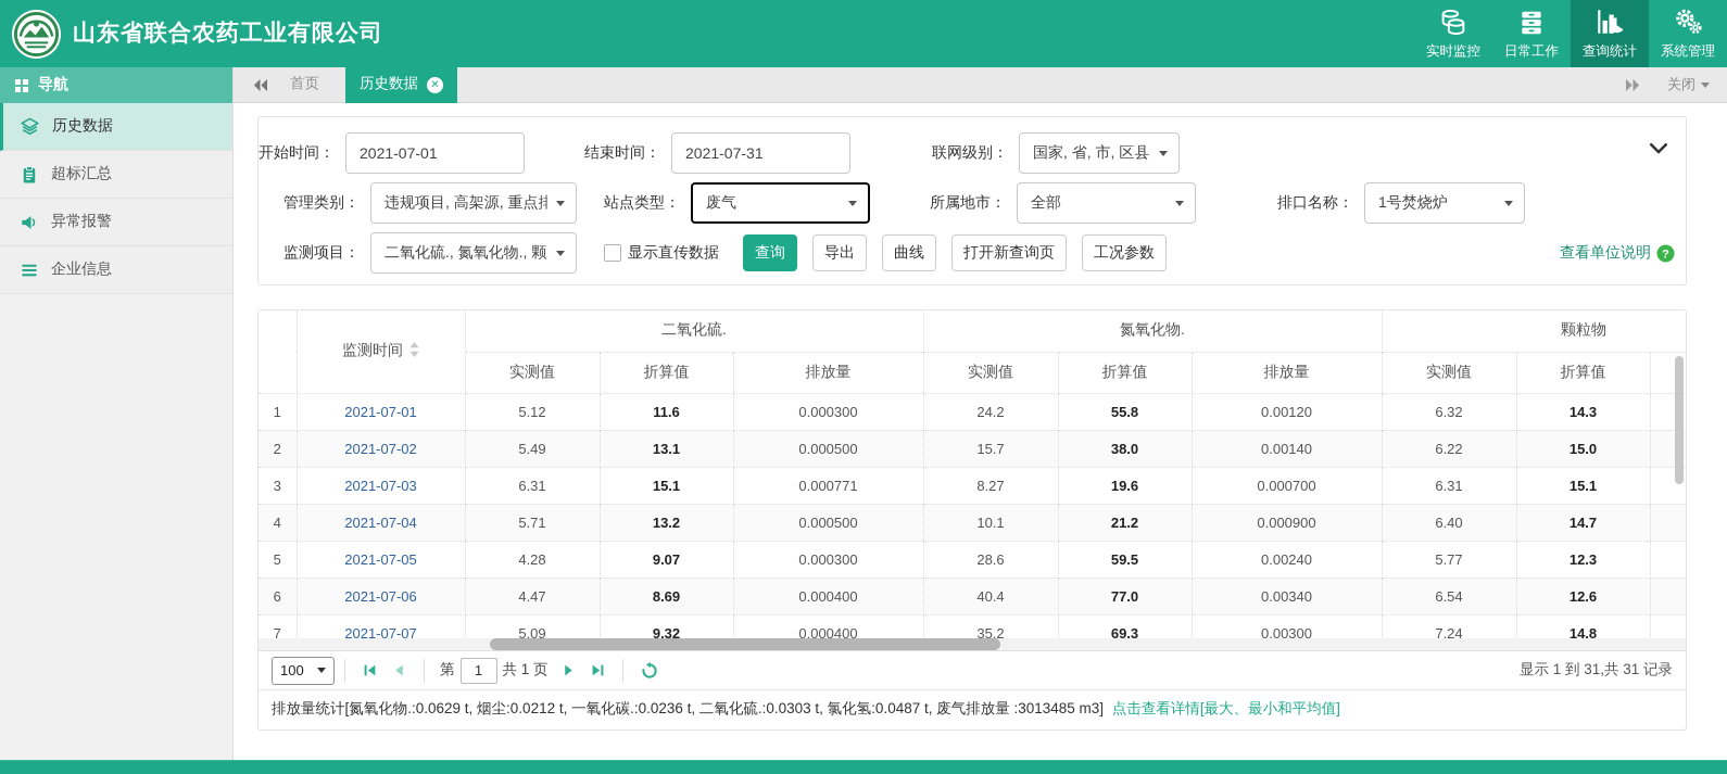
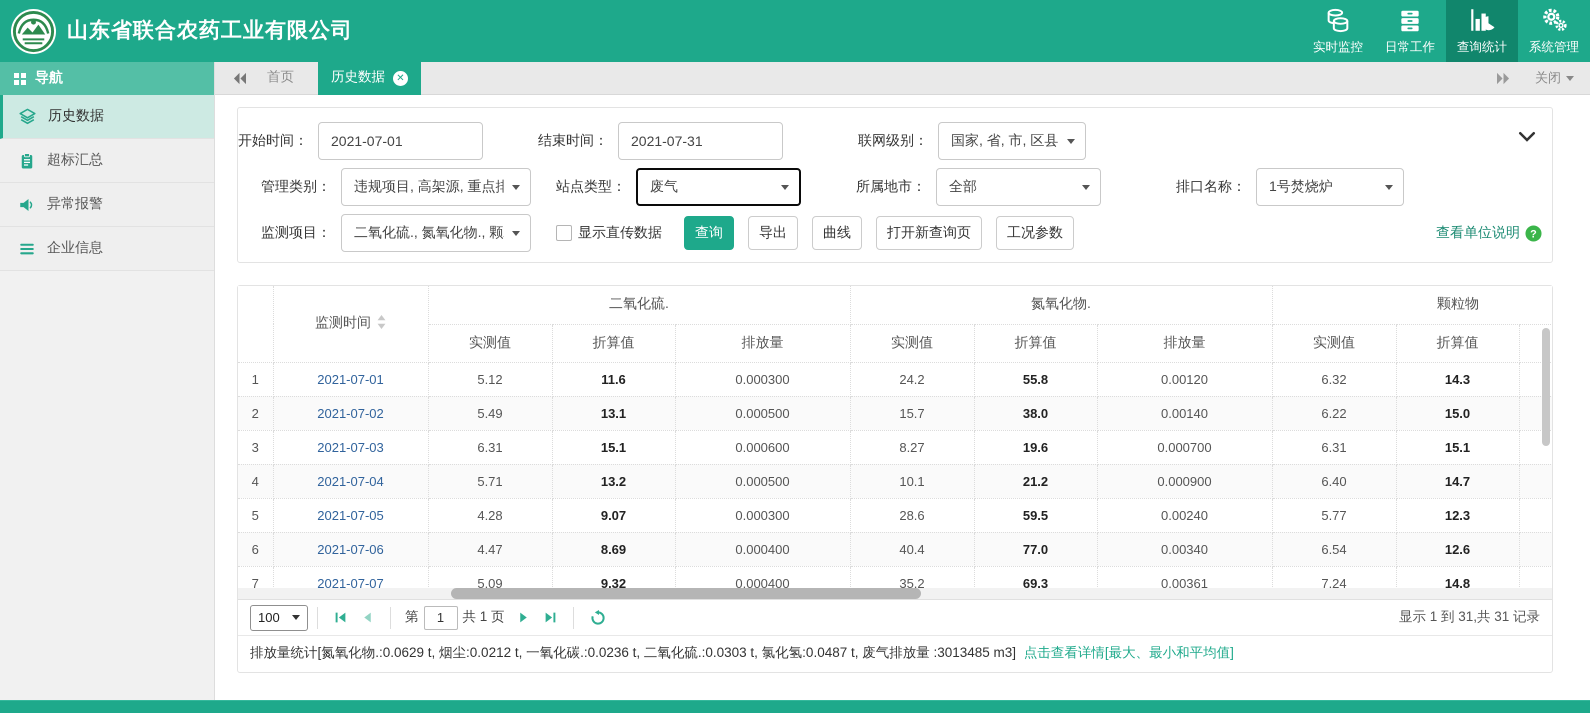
  山东省联合农药工业有限公司
  实时监控
  日常工作
  查询统计
  系统管理
  导航
  历史数据
  超标汇总
  异常报警
  企业信息
  首页
  历史数据
  ✕
  关闭
  开始时间：
  2021-07-01
  结束时间：
  2021-07-31
  联网级别：
  国家, 省, 市, 区县
  管理类别：
  违规项目, 高架源, 重点排
  站点类型：
  废气
  所属地市：
  全部
  排口名称：
  1号焚烧炉
  监测项目：
  二氧化硫., 氮氧化物., 颗
  显示直传数据
  查询
  导出
  曲线
  打开新查询页
  工况参数
  查看单位说明
  ?
  	监测时间	二氧化硫.	氮氧化物.	颗粒物
  实测值	折算值	排放量	实测值	折算值	排放量	实测值	折算值
  1	2021-07-01	5.12	11.6	0.000300	24.2	55.8	0.00120	6.32	14.3
  2	2021-07-02	5.49	13.1	0.000500	15.7	38.0	0.00140	6.22	15.0
- 3	2021-07-03	6.31	15.1	0.000771	8.27	19.6	0.000700	6.31	15.1
+ 3	2021-07-03	6.31	15.1	0.000600	8.27	19.6	0.000700	6.31	15.1
  4	2021-07-04	5.71	13.2	0.000500	10.1	21.2	0.000900	6.40	14.7
  5	2021-07-05	4.28	9.07	0.000300	28.6	59.5	0.00240	5.77	12.3
  6	2021-07-06	4.47	8.69	0.000400	40.4	77.0	0.00340	6.54	12.6
- 7	2021-07-07	5.09	9.32	0.000400	35.2	69.3	0.00300	7.24	14.8
+ 7	2021-07-07	5.09	9.32	0.000400	35.2	69.3	0.00361	7.24	14.8
  100
  第
  1
  共 1 页
  显示 1 到 31,共 31 记录
  排放量统计[氮氧化物.:0.0629 t, 烟尘:0.0212 t, 一氧化碳.:0.0236 t, 二氧化硫.:0.0303 t, 氯化氢:0.0487 t, 废气排放量 :3013485 m3] 点击查看详情[最大、最小和平均值]
